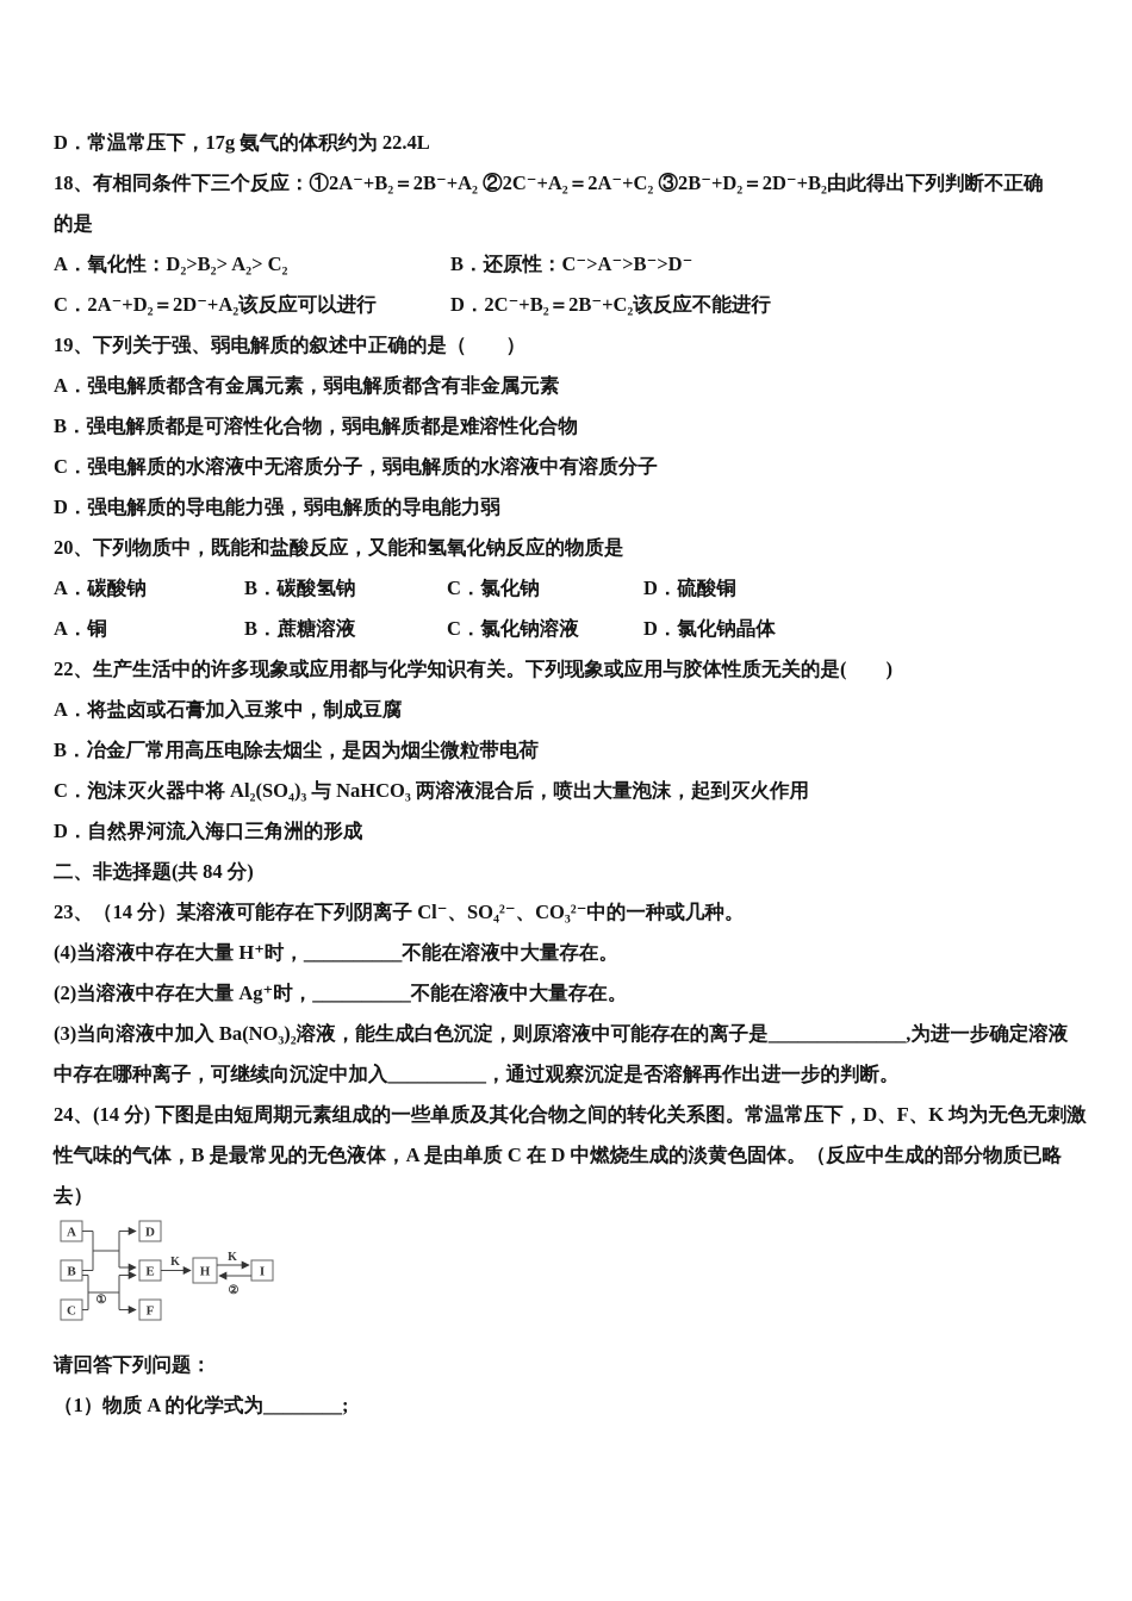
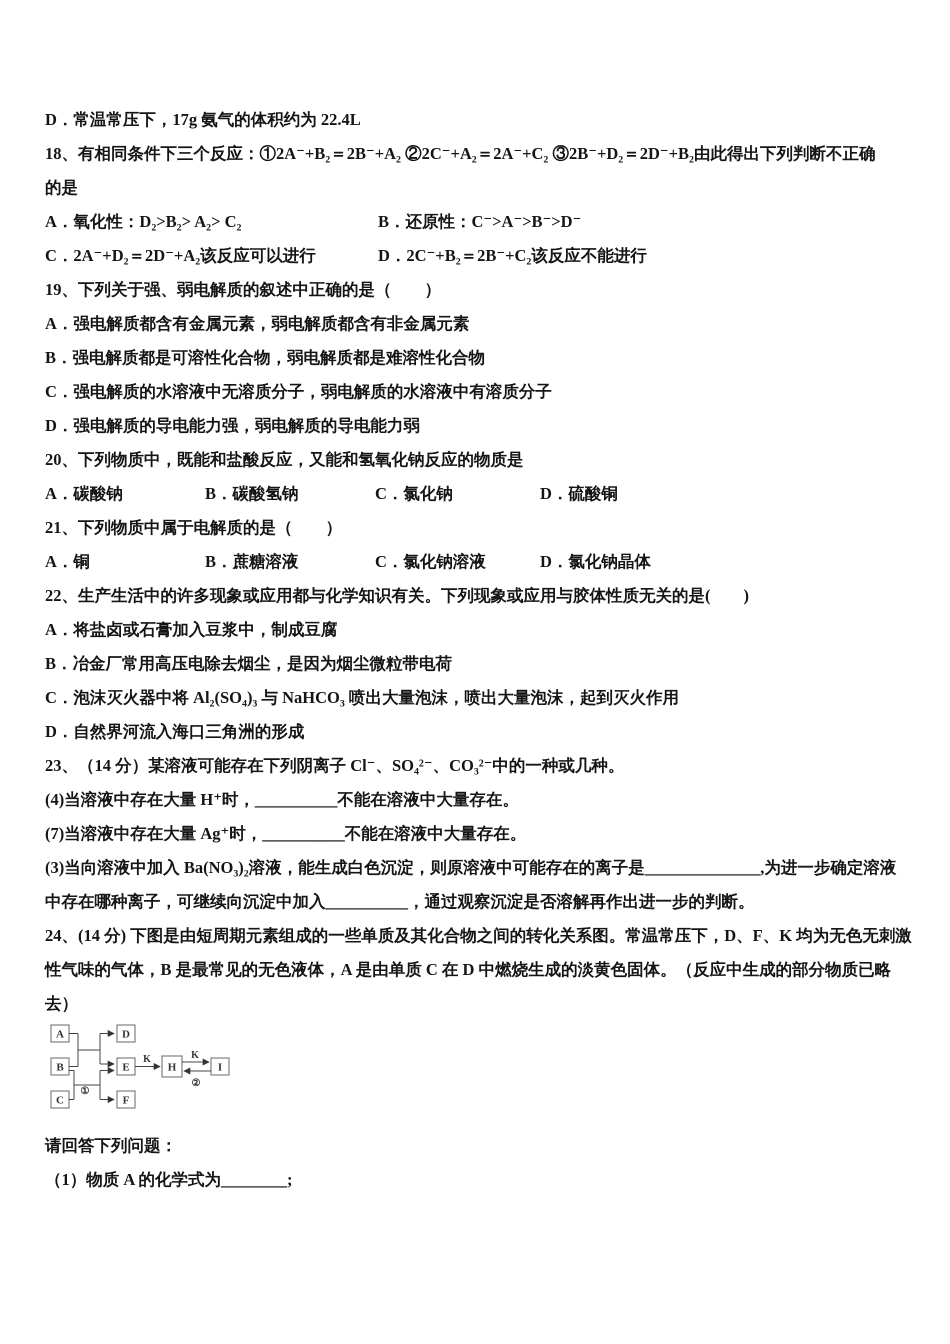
  D．常温常压下，17g 氨气的体积约为 22.4L
  18、有相同条件下三个反应：①2A⁻+B₂＝2B⁻+A₂ ②2C⁻+A₂＝2A⁻+C₂ ③2B⁻+D₂＝2D⁻+B₂由此得出下列判断不正确
  的是
  A．氧化性：D₂>B₂> A₂> C₂
  B．还原性：C⁻>A⁻>B⁻>D⁻
  C．2A⁻+D₂＝2D⁻+A₂该反应可以进行
  D．2C⁻+B₂＝2B⁻+C₂该反应不能进行
  19、下列关于强、弱电解质的叙述中正确的是（ ）
  A．强电解质都含有金属元素，弱电解质都含有非金属元素
  B．强电解质都是可溶性化合物，弱电解质都是难溶性化合物
  C．强电解质的水溶液中无溶质分子，弱电解质的水溶液中有溶质分子
  D．强电解质的导电能力强，弱电解质的导电能力弱
  20、下列物质中，既能和盐酸反应，又能和氢氧化钠反应的物质是
  A．碳酸钠
  B．碳酸氢钠
  C．氯化钠
  D．硫酸铜
+ 21、下列物质中属于电解质的是（ ）
  A．铜
  B．蔗糖溶液
  C．氯化钠溶液
  D．氯化钠晶体
  22、生产生活中的许多现象或应用都与化学知识有关。下列现象或应用与胶体性质无关的是( )
  A．将盐卤或石膏加入豆浆中，制成豆腐
  B．冶金厂常用高压电除去烟尘，是因为烟尘微粒带电荷
- C．泡沫灭火器中将 Al₂(SO₄)₃ 与 NaHCO₃ 两溶液混合后，喷出大量泡沫，起到灭火作用
+ C．泡沫灭火器中将 Al₂(SO₄)₃ 与 NaHCO₃ 喷出大量泡沫，喷出大量泡沫，起到灭火作用
  D．自然界河流入海口三角洲的形成
- 二、非选择题(共 84 分)
  23、（14 分）某溶液可能存在下列阴离子 Cl⁻、SO₄²⁻、CO₃²⁻中的一种或几种。
  (4)当溶液中存在大量 H⁺时，__________不能在溶液中大量存在。
- (2)当溶液中存在大量 Ag⁺时，__________不能在溶液中大量存在。
+ (7)当溶液中存在大量 Ag⁺时，__________不能在溶液中大量存在。
  (3)当向溶液中加入 Ba(NO₃)₂溶液，能生成白色沉淀，则原溶液中可能存在的离子是______________,为进一步确定溶液
  中存在哪种离子，可继续向沉淀中加入__________，通过观察沉淀是否溶解再作出进一步的判断。
  24、(14 分) 下图是由短周期元素组成的一些单质及其化合物之间的转化关系图。常温常压下，D、F、K 均为无色无刺激
  性气味的气体，B 是最常见的无色液体，A 是由单质 C 在 D 中燃烧生成的淡黄色固体。（反应中生成的部分物质已略
  去）
  A
  B
  C
  D
  E
  F
  H
  I
  ①
  K
  K
  ②
  请回答下列问题：
  （1）物质 A 的化学式为________;
